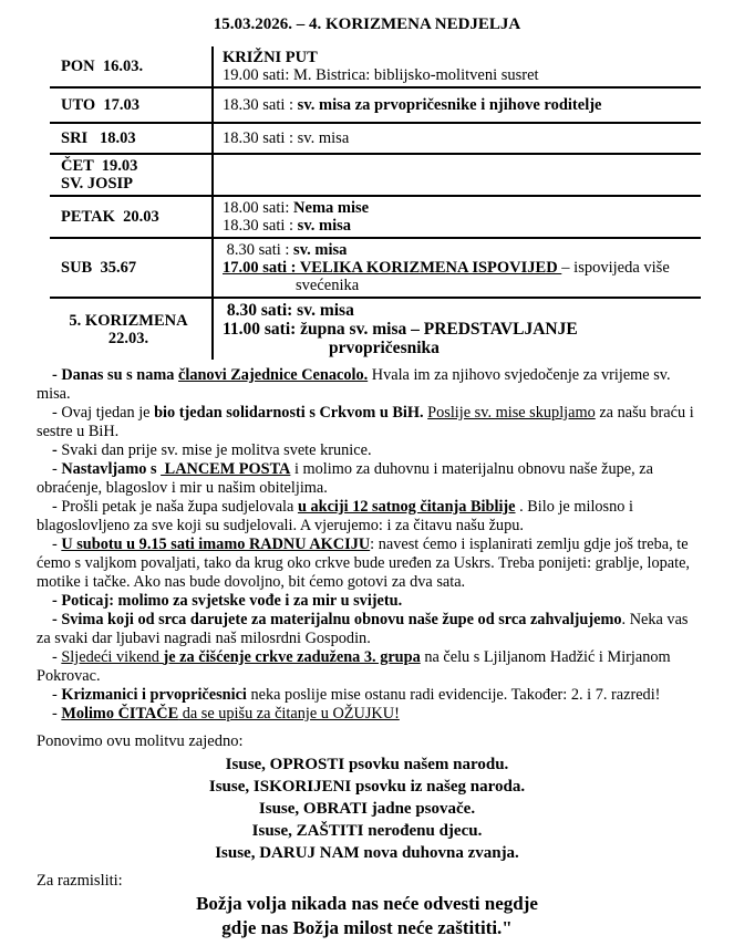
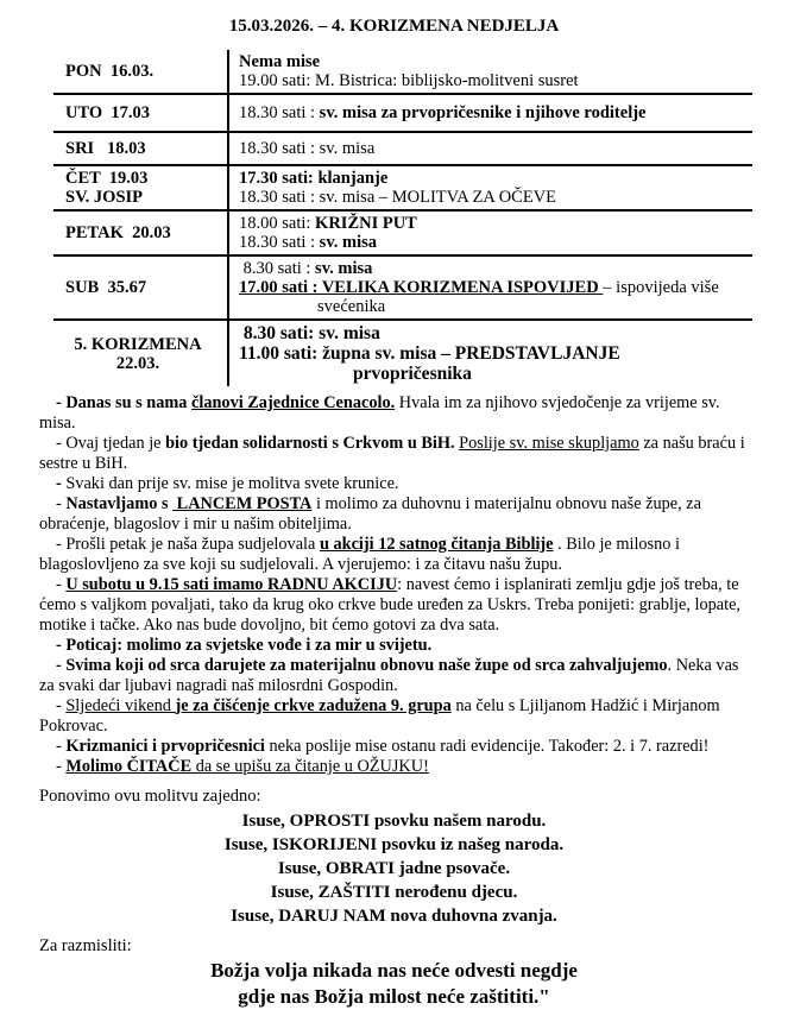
  15.03.2026. – 4. KORIZMENA NEDJELJA
  PON 16.03.
- KRIŽNI PUT
+ Nema mise
  19.00 sati: M. Bistrica: biblijsko-molitveni susret
  UTO 17.03
  18.30 sati : sv. misa za prvopričesnike i njihove roditelje
  SRI 18.03
  18.30 sati : sv. misa
  ČET 19.03
  SV. JOSIP
+ 17.30 sati: klanjanje
+ 18.30 sati : sv. misa – MOLITVA ZA OČEVE
  PETAK 20.03
- 18.00 sati: Nema mise
+ 18.00 sati: KRIŽNI PUT
  18.30 sati : sv. misa
  SUB 35.67
  8.30 sati : sv. misa
  17.00 sati : VELIKA KORIZMENA ISPOVIJED – ispovijeda više
  svećenika
  5. KORIZMENA
  22.03.
  8.30 sati: sv. misa
  11.00 sati: župna sv. misa – PREDSTAVLJANJE
  prvopričesnika
  - Danas su s nama članovi Zajednice Cenacolo. Hvala im za njihovo svjedočenje za vrijeme sv. misa.
  - Ovaj tjedan je bio tjedan solidarnosti s Crkvom u BiH. Poslije sv. mise skupljamo za našu braću i sestre u BiH.
  - Svaki dan prije sv. mise je molitva svete krunice.
  - Nastavljamo s LANCEM POSTA i molimo za duhovnu i materijalnu obnovu naše župe, za obraćenje, blagoslov i mir u našim obiteljima.
  - Prošli petak je naša župa sudjelovala u akciji 12 satnog čitanja Biblije . Bilo je milosno i blagoslovljeno za sve koji su sudjelovali. A vjerujemo: i za čitavu našu župu.
  - U subotu u 9.15 sati imamo RADNU AKCIJU: navest ćemo i isplanirati zemlju gdje još treba, te ćemo s valjkom povaljati, tako da krug oko crkve bude uređen za Uskrs. Treba ponijeti: grablje, lopate, motike i tačke. Ako nas bude dovoljno, bit ćemo gotovi za dva sata.
  - Poticaj: molimo za svjetske vođe i za mir u svijetu.
  - Svima koji od srca darujete za materijalnu obnovu naše župe od srca zahvaljujemo. Neka vas za svaki dar ljubavi nagradi naš milosrdni Gospodin.
- - Sljedeći vikend je za čišćenje crkve zadužena 3. grupa na čelu s Ljiljanom Hadžić i Mirjanom Pokrovac.
+ - Sljedeći vikend je za čišćenje crkve zadužena 9. grupa na čelu s Ljiljanom Hadžić i Mirjanom Pokrovac.
  - Krizmanici i prvopričesnici neka poslije mise ostanu radi evidencije. Također: 2. i 7. razredi!
  - Molimo ČITAČE da se upišu za čitanje u OŽUJKU!
  Ponovimo ovu molitvu zajedno:
  Isuse, OPROSTI psovku našem narodu.
  Isuse, ISKORIJENI psovku iz našeg naroda.
  Isuse, OBRATI jadne psovače.
  Isuse, ZAŠTITI nerođenu djecu.
  Isuse, DARUJ NAM nova duhovna zvanja.
  Za razmisliti:
  Božja volja nikada nas neće odvesti negdje
  gdje nas Božja milost neće zaštititi."
